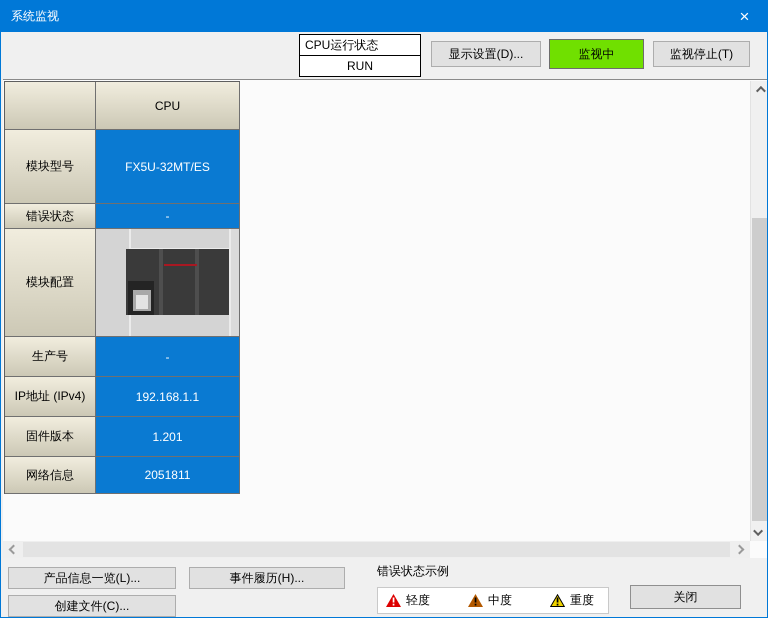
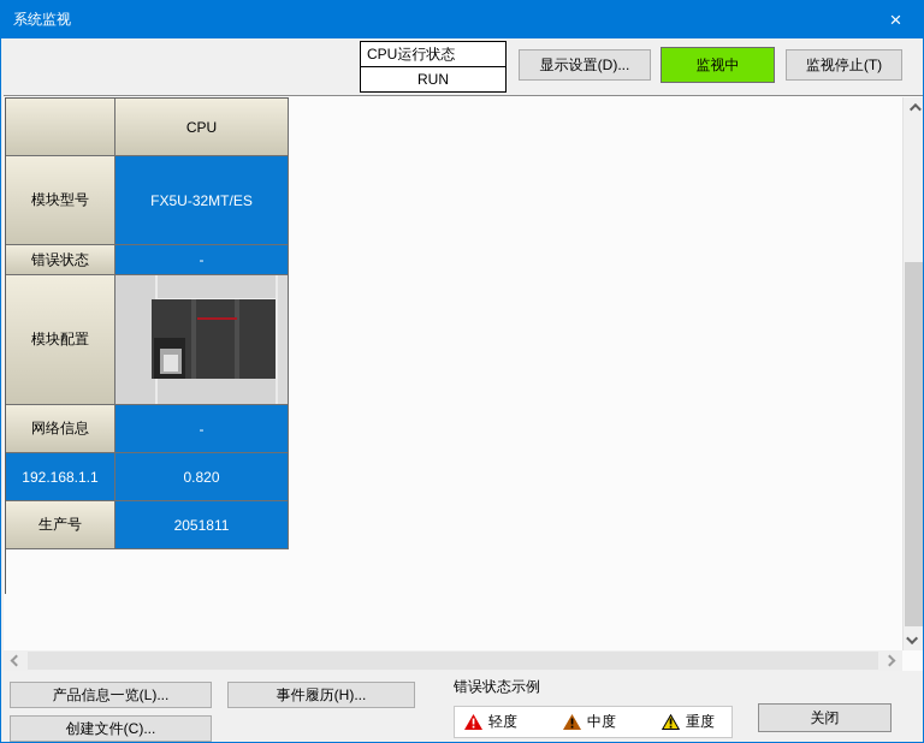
  系统监视
  ×
  CPU运行状态
  RUN
  显示设置(D)...
  监视中
  监视停止(T)
  CPU
  模块型号
  FX5U-32MT/ES
  错误状态
  -
  模块配置
- 生产号
+ 网络信息
  -
- IP地址 (IPv4)
  192.168.1.1
- 固件版本
- 1.201
+ 0.820
- 网络信息
+ 生产号
  2051811
  产品信息一览(L)...
  事件履历(H)...
  创建文件(C)...
  错误状态示例
  轻度
  中度
  重度
  关闭
